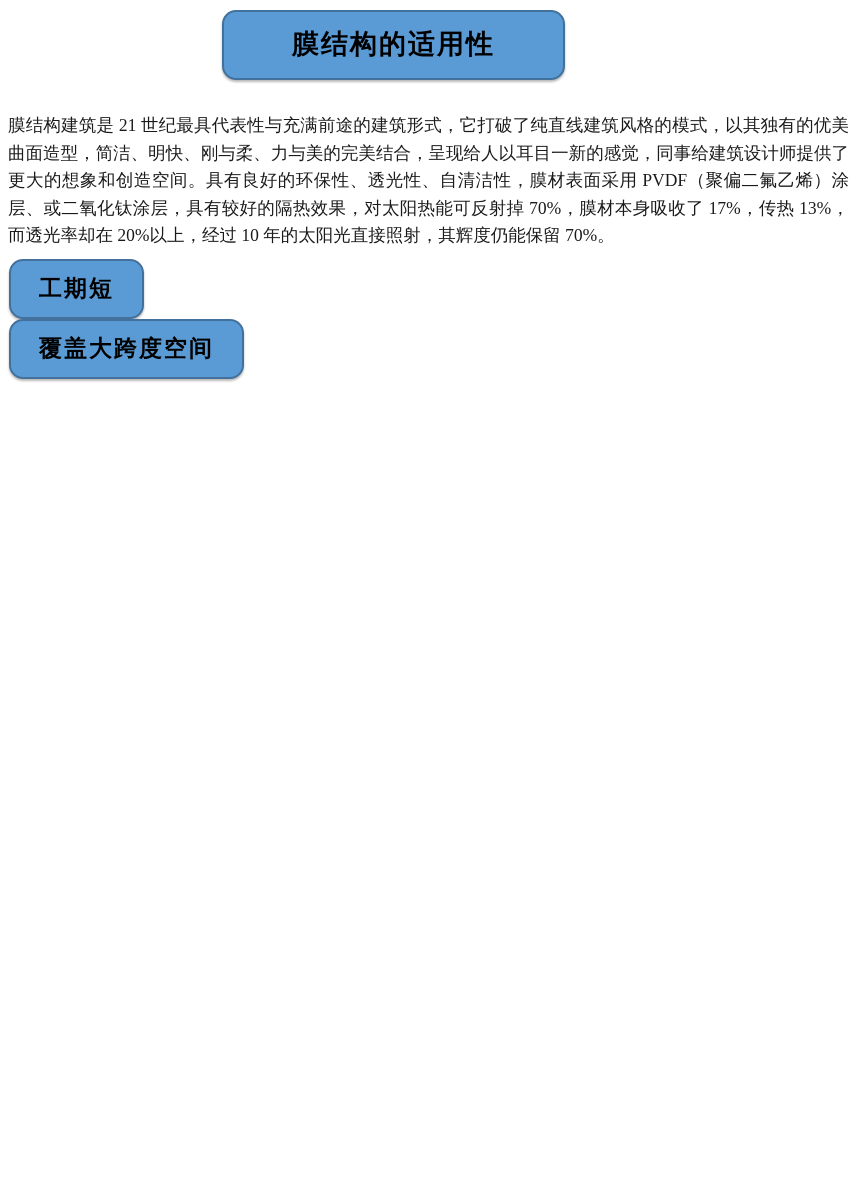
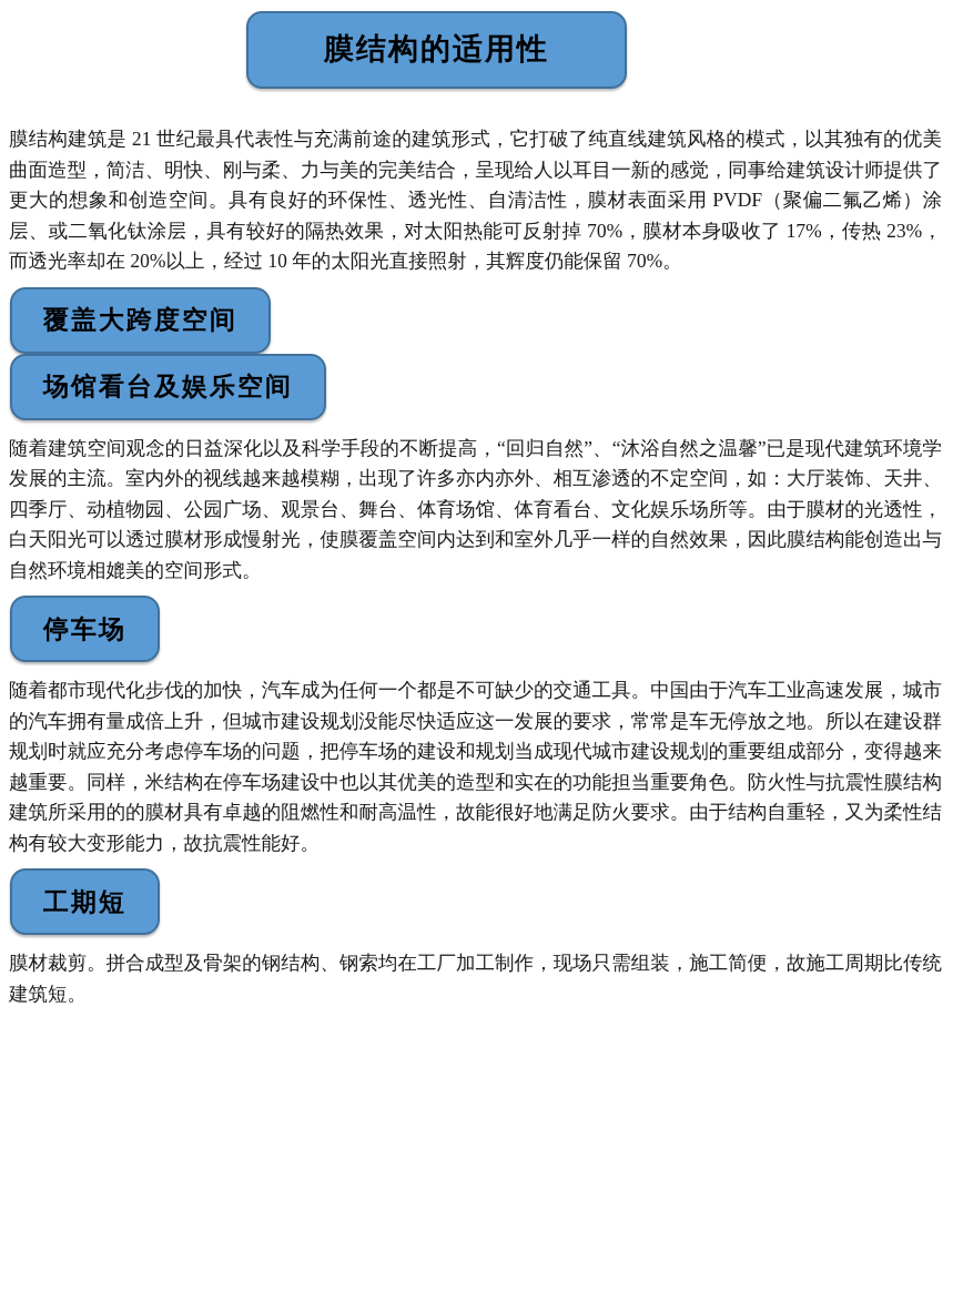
  膜结构的适用性
- 膜结构建筑是 21 世纪最具代表性与充满前途的建筑形式，它打破了纯直线建筑风格的模式，以其独有的优美曲面造型，简洁、明快、刚与柔、力与美的完美结合，呈现给人以耳目一新的感觉，同事给建筑设计师提供了更大的想象和创造空间。具有良好的环保性、透光性、自清洁性，膜材表面采用 PVDF（聚偏二氟乙烯）涂层、或二氧化钛涂层，具有较好的隔热效果，对太阳热能可反射掉 70%，膜材本身吸收了 17%，传热 13%，而透光率却在 20%以上，经过 10 年的太阳光直接照射，其辉度仍能保留 70%。
+ 膜结构建筑是 21 世纪最具代表性与充满前途的建筑形式，它打破了纯直线建筑风格的模式，以其独有的优美曲面造型，简洁、明快、刚与柔、力与美的完美结合，呈现给人以耳目一新的感觉，同事给建筑设计师提供了更大的想象和创造空间。具有良好的环保性、透光性、自清洁性，膜材表面采用 PVDF（聚偏二氟乙烯）涂层、或二氧化钛涂层，具有较好的隔热效果，对太阳热能可反射掉 70%，膜材本身吸收了 17%，传热 23%，而透光率却在 20%以上，经过 10 年的太阳光直接照射，其辉度仍能保留 70%。
- 工期短
+ 覆盖大跨度空间
+ 场馆看台及娱乐空间
+ 随着建筑空间观念的日益深化以及科学手段的不断提高，“回归自然”、“沐浴自然之温馨”已是现代建筑环境学发展的主流。室内外的视线越来越模糊，出现了许多亦内亦外、相互渗透的不定空间，如：大厅装饰、天井、四季厅、动植物园、公园广场、观景台、舞台、体育场馆、体育看台、文化娱乐场所等。由于膜材的光透性，白天阳光可以透过膜材形成慢射光，使膜覆盖空间内达到和室外几乎一样的自然效果，因此膜结构能创造出与自然环境相媲美的空间形式。
+ 停车场
+ 随着都市现代化步伐的加快，汽车成为任何一个都是不可缺少的交通工具。中国由于汽车工业高速发展，城市的汽车拥有量成倍上升，但城市建设规划没能尽快适应这一发展的要求，常常是车无停放之地。所以在建设群规划时就应充分考虑停车场的问题，把停车场的建设和规划当成现代城市建设规划的重要组成部分，变得越来越重要。同样，米结构在停车场建设中也以其优美的造型和实在的功能担当重要角色。防火性与抗震性膜结构建筑所采用的的膜材具有卓越的阻燃性和耐高温性，故能很好地满足防火要求。由于结构自重轻，又为柔性结构有较大变形能力，故抗震性能好。
- 覆盖大跨度空间
+ 工期短
+ 膜材裁剪。拼合成型及骨架的钢结构、钢索均在工厂加工制作，现场只需组装，施工简便，故施工周期比传统建筑短。
